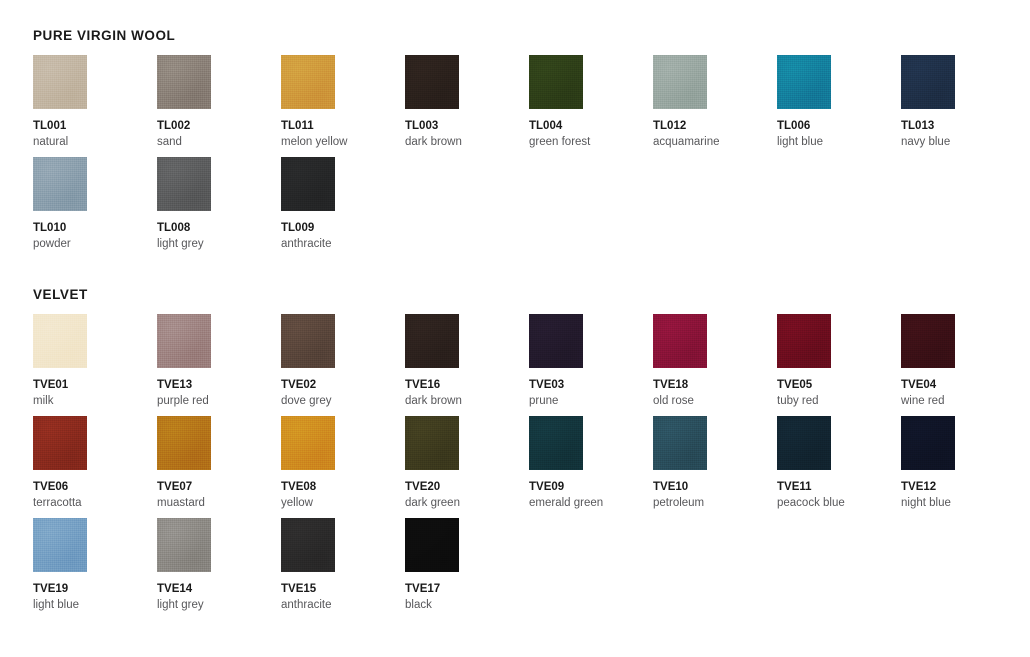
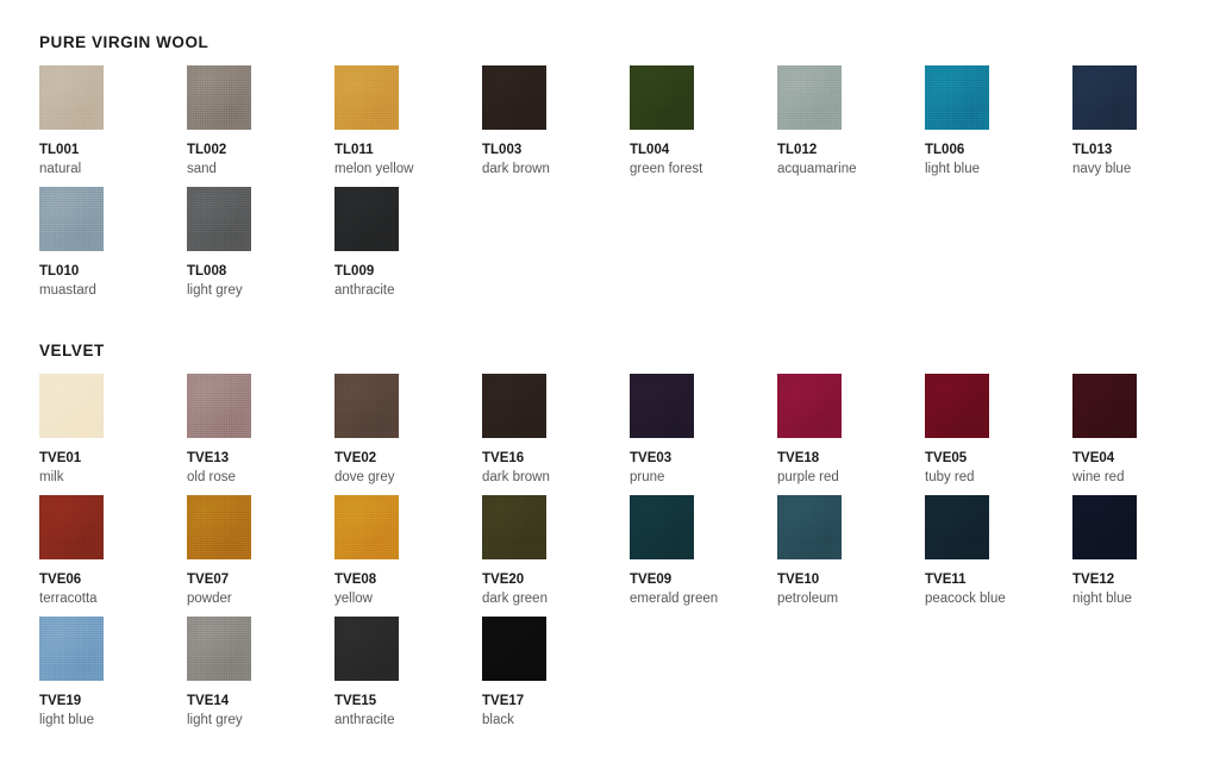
  PURE VIRGIN WOOL
  TL001
  natural
  TL002
  sand
  TL011
  melon yellow
  TL003
  dark brown
  TL004
  green forest
  TL012
  acquamarine
  TL006
  light blue
  TL013
  navy blue
  TL010
- powder
+ muastard
  TL008
  light grey
  TL009
  anthracite
  VELVET
  TVE01
  milk
  TVE13
- purple red
+ old rose
  TVE02
  dove grey
  TVE16
  dark brown
  TVE03
  prune
  TVE18
- old rose
+ purple red
  TVE05
  tuby red
  TVE04
  wine red
  TVE06
  terracotta
  TVE07
- muastard
+ powder
  TVE08
  yellow
  TVE20
  dark green
  TVE09
  emerald green
  TVE10
  petroleum
  TVE11
  peacock blue
  TVE12
  night blue
  TVE19
  light blue
  TVE14
  light grey
  TVE15
  anthracite
  TVE17
  black
